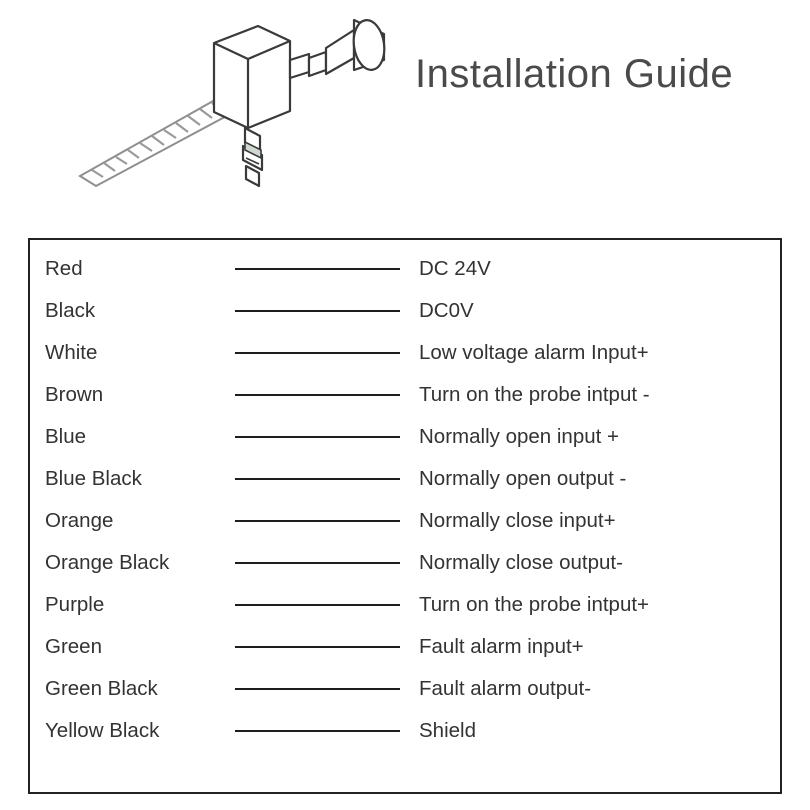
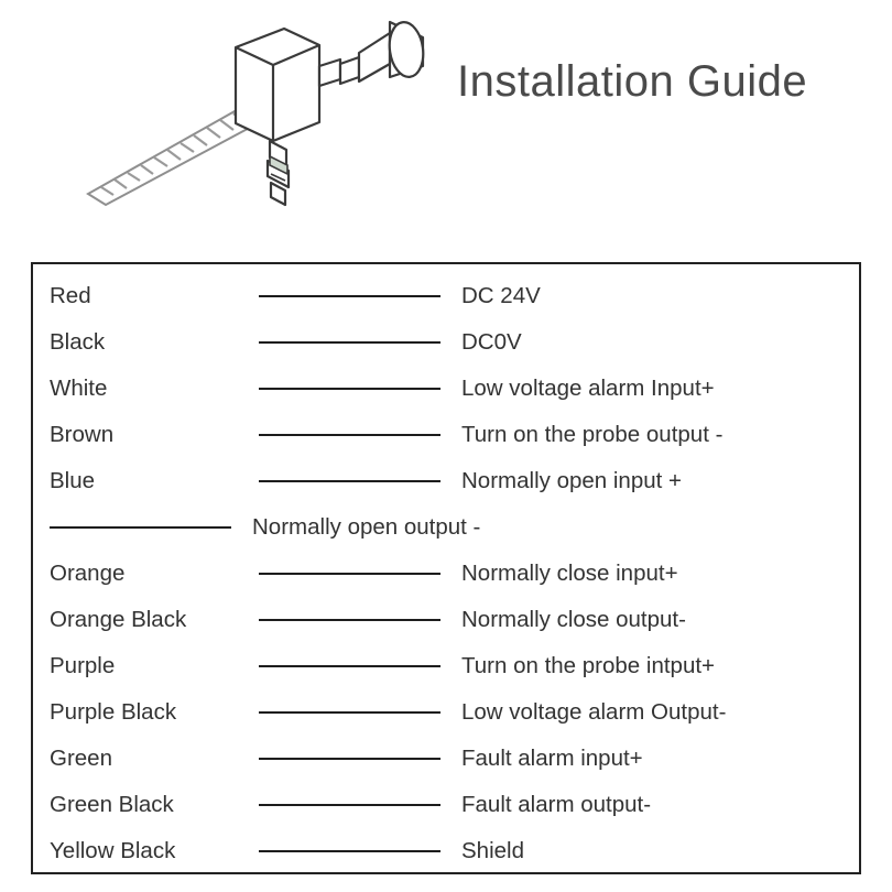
  Installation Guide
  Red
  DC 24V
  Black
  DC0V
  White
  Low voltage alarm Input+
  Brown
- Turn on the probe intput -
+ Turn on the probe output -
  Blue
  Normally open input +
- Blue Black
  Normally open output -
  Orange
  Normally close input+
  Orange Black
  Normally close output-
  Purple
  Turn on the probe intput+
+ Purple Black
+ Low voltage alarm Output-
  Green
  Fault alarm input+
  Green Black
  Fault alarm output-
  Yellow Black
  Shield
